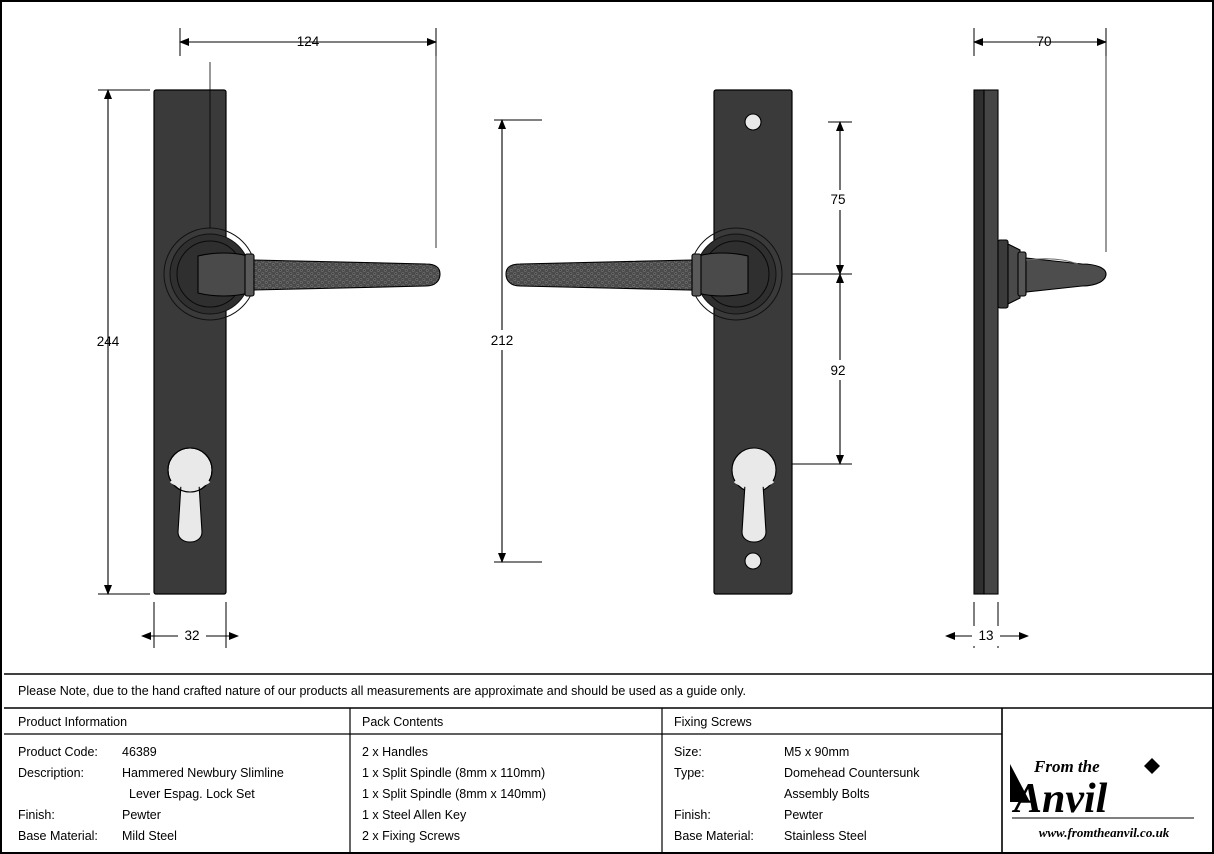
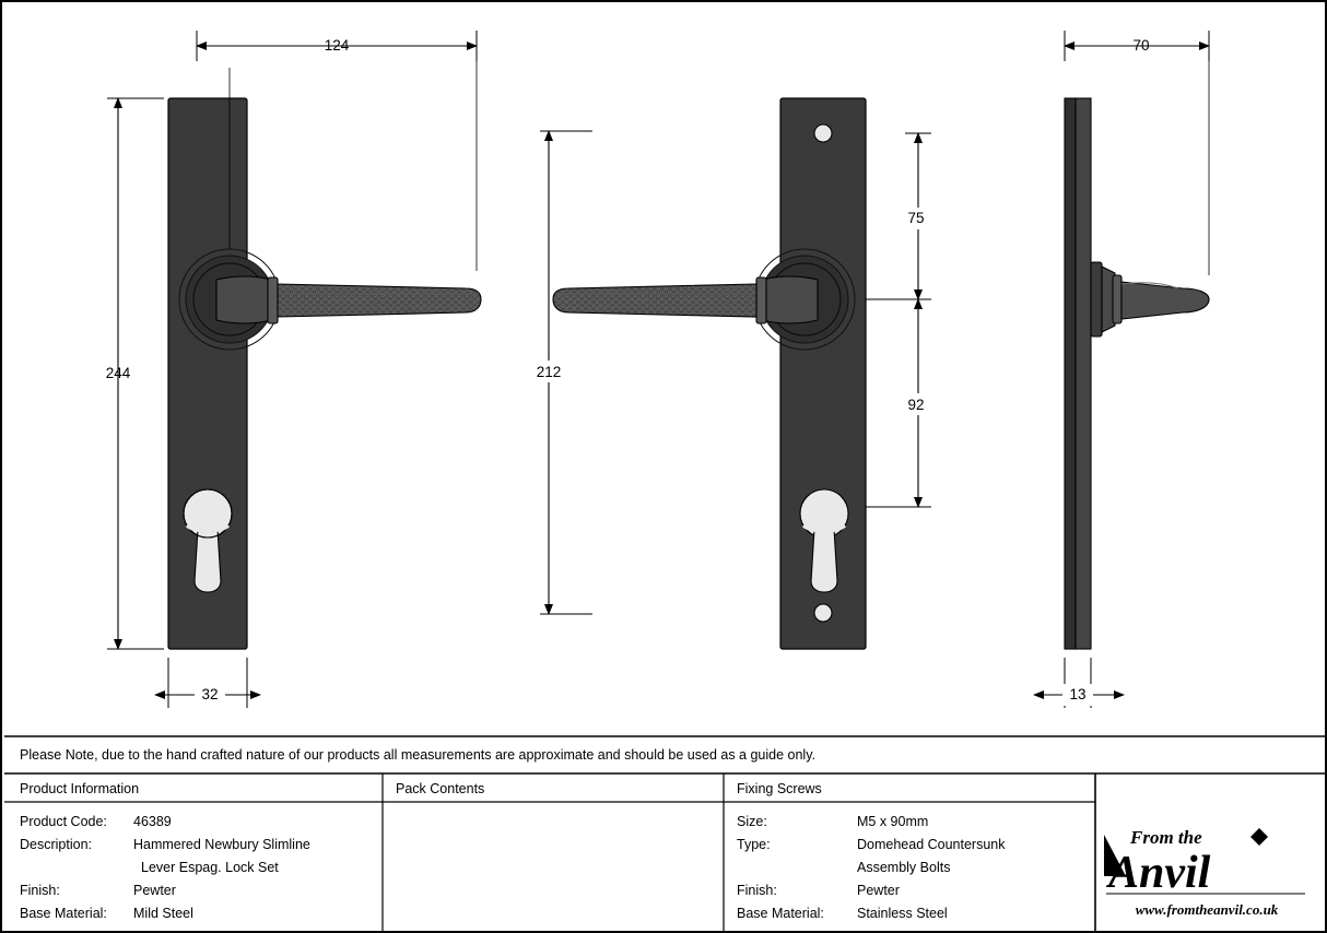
  124
  244
  32
  212
  75
  92
  70
  13
  Please Note, due to the hand crafted nature of our products all measurements are approximate and should be used as a guide only.
  Product Information
  Pack Contents
  Fixing Screws
  Product Code:
  46389
  Description:
  Hammered Newbury Slimline
  Lever Espag. Lock Set
  Finish:
  Pewter
  Base Material:
  Mild Steel
- 2 x Handles
- 1 x Split Spindle (8mm x 110mm)
- 1 x Split Spindle (8mm x 140mm)
- 1 x Steel Allen Key
- 2 x Fixing Screws
  Size:
  M5 x 90mm
  Type:
  Domehead Countersunk
  Assembly Bolts
  Finish:
  Pewter
  Base Material:
  Stainless Steel
  From the
  nvil
  www.fromtheanvil.co.uk
